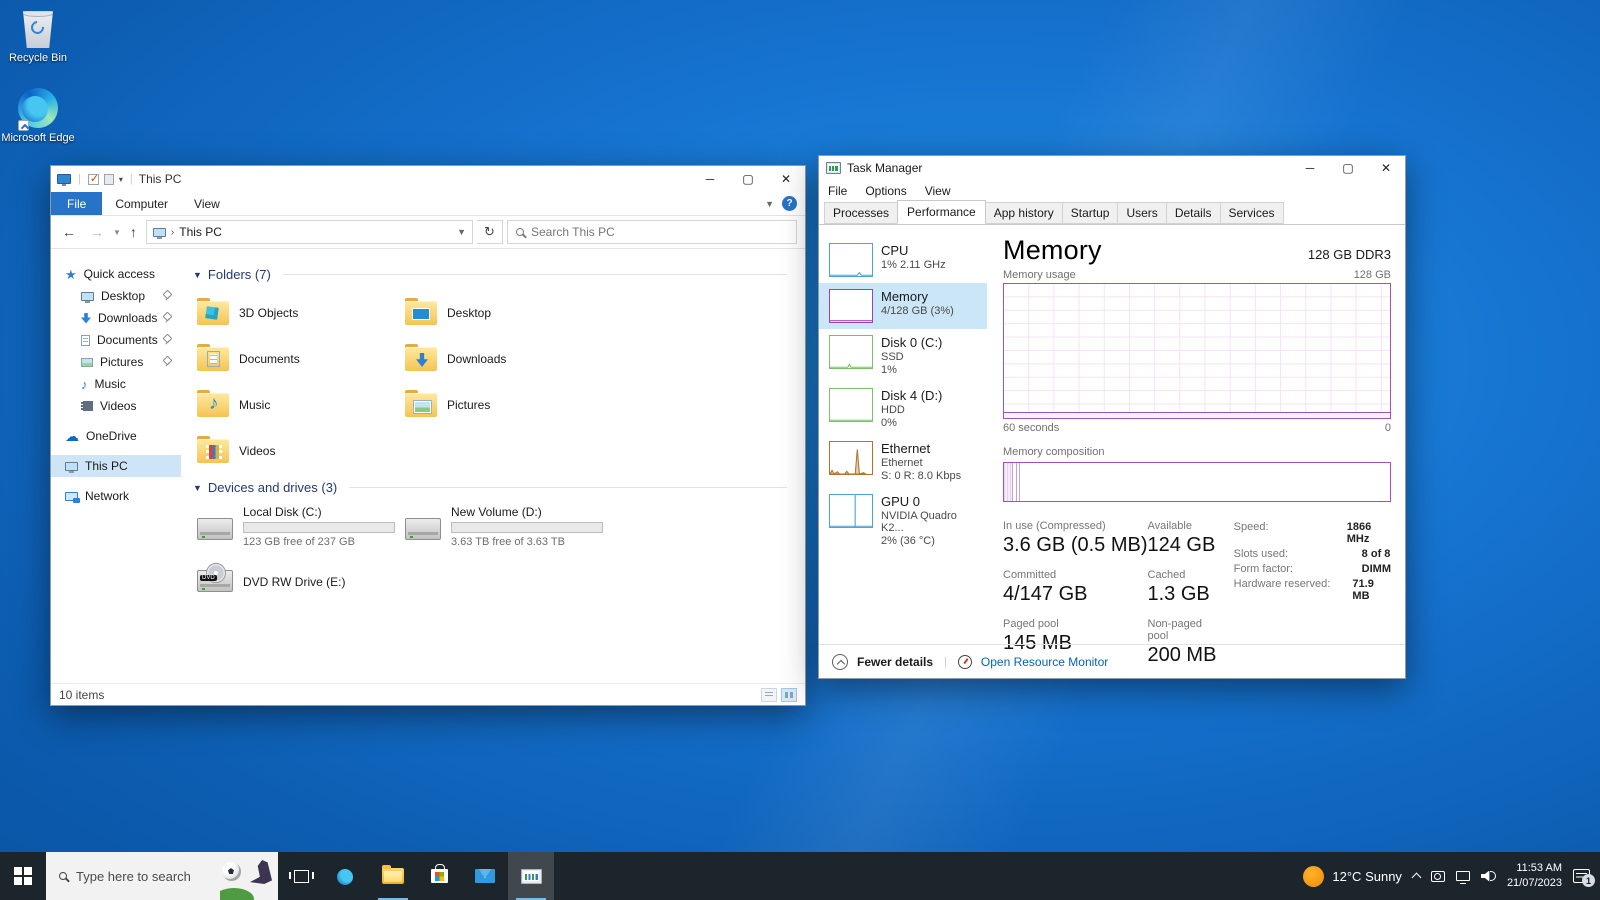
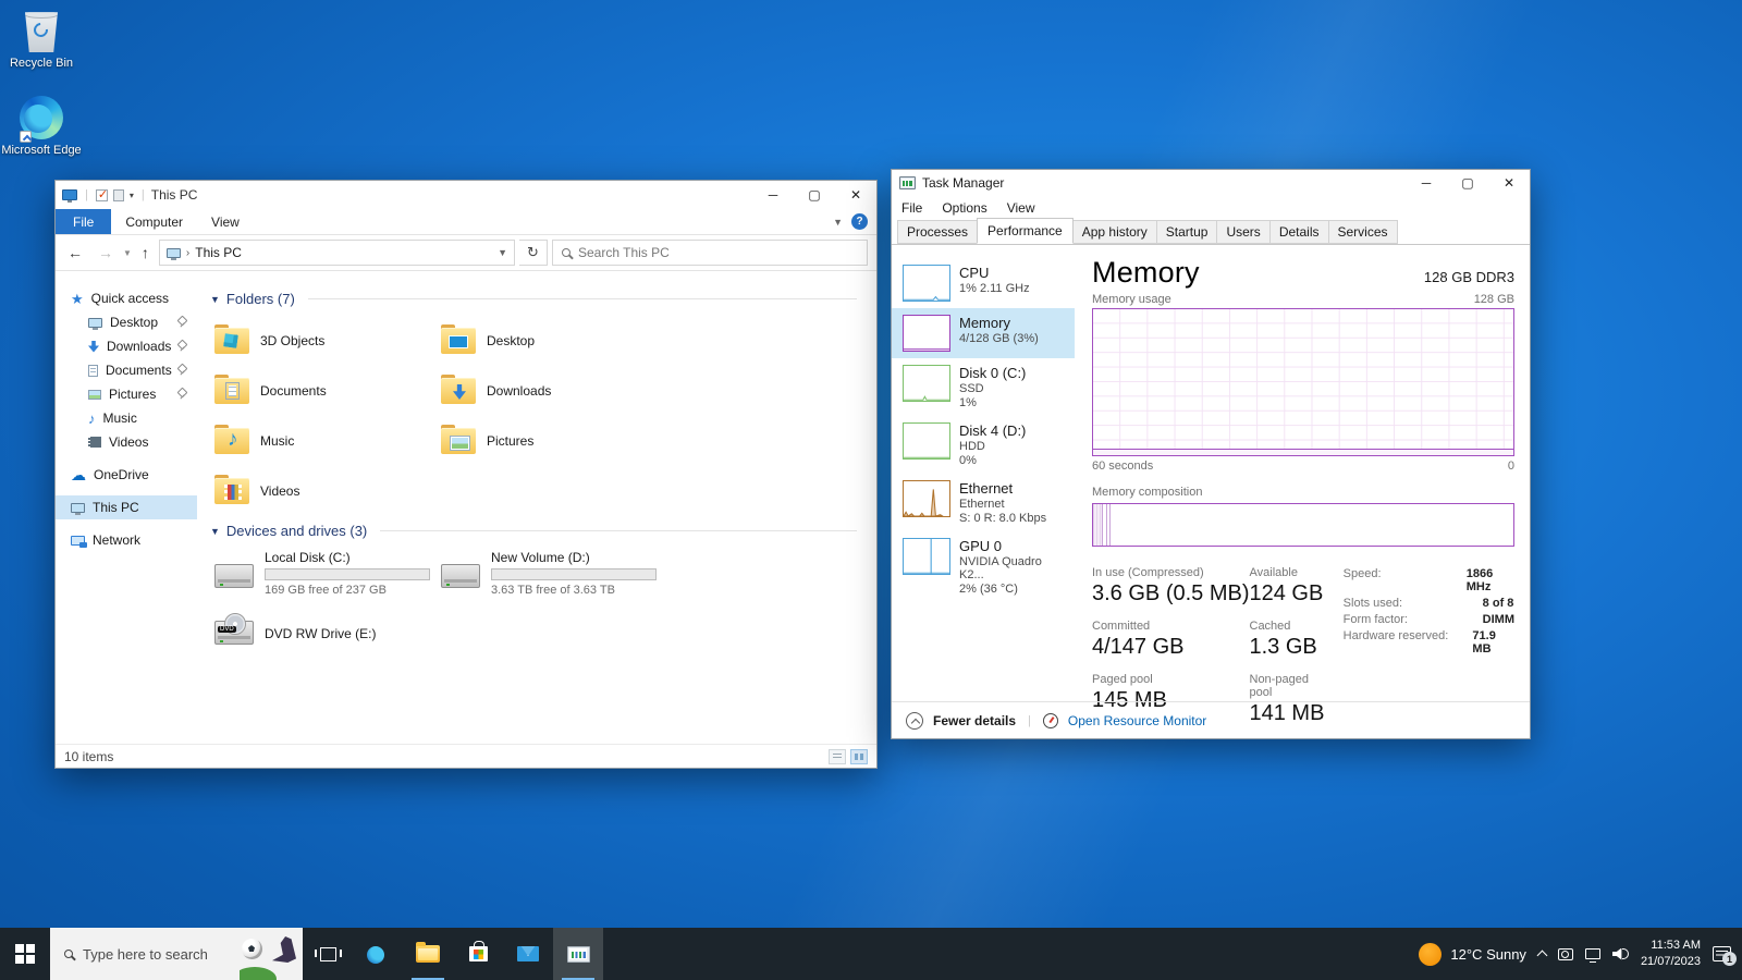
  Recycle Bin
  Microsoft Edge
  |
  ▾
  |
  This PC
  ─
  ▢
  ✕
  File
  Computer
  View
  ▼
  ?
  ←
  →
  ▼
  ↑
  ›
  This PC
  ▼
  ↻
  Search This PC
  ★
  Quick access
  Desktop
  Downloads
  Documents
  Pictures
  ♪
  Music
  Videos
  ☁
  OneDrive
  This PC
  Network
  ▼
  Folders (7)
  3D Objects
  Desktop
  Documents
  Downloads
  ♪
  Music
  Pictures
  Videos
  ▼
  Devices and drives (3)
  Local Disk (C:)
- 123 GB free of 237 GB
+ 169 GB free of 237 GB
  New Volume (D:)
  3.63 TB free of 3.63 TB
  DVD RW Drive (E:)
  10 items
  Task Manager
  ─
  ▢
  ✕
  File
  Options
  View
  Processes
  Performance
  App history
  Startup
  Users
  Details
  Services
  CPU
  1% 2.11 GHz
  Memory
  4/128 GB (3%)
  Disk 0 (C:)
  SSD
  1%
  Disk 4 (D:)
  HDD
  0%
  Ethernet
  Ethernet
  S: 0 R: 8.0 Kbps
  GPU 0
  NVIDIA Quadro K2...
  2% (36 °C)
  Memory
  128 GB DDR3
  Memory usage
  128 GB
  60 seconds
  0
  Memory composition
  In use (Compressed)
  3.6 GB (0.5 MB)
  Committed
  4/147 GB
  Paged pool
  145 MB
  Available
  124 GB
  Cached
  1.3 GB
  Non-paged pool
- 200 MB
+ 141 MB
  Speed:
  1866 MHz
  Slots used:
  8 of 8
  Form factor:
  DIMM
  Hardware reserved:
  71.9 MB
  Fewer details
  |
  Open Resource Monitor
  Type here to search
  12°C Sunny
  11:53 AM
  21/07/2023
  1
